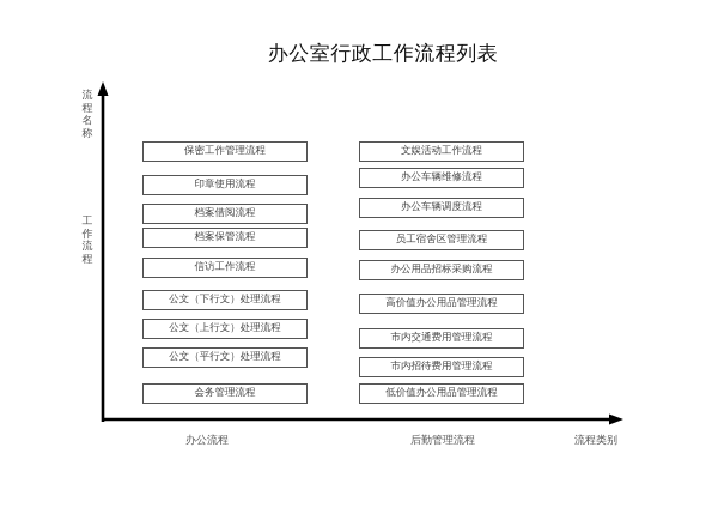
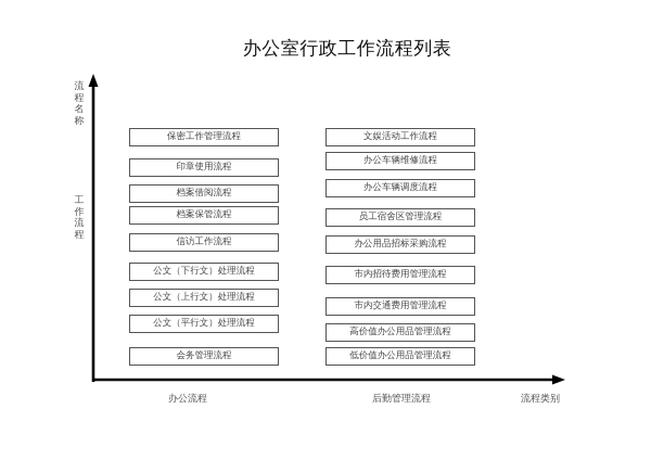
  办公室行政工作流程列表
  流程名称
  工作流程
  办公流程
  后勤管理流程
  流程类别
  保密工作管理流程
  印章使用流程
  档案借阅流程
  档案保管流程
  信访工作流程
  公文（下行文）处理流程
  公文（上行文）处理流程
  公文（平行文）处理流程
  会务管理流程
  文娱活动工作流程
  办公车辆维修流程
  办公车辆调度流程
  员工宿舍区管理流程
  办公用品招标采购流程
- 高价值办公用品管理流程
+ 市内招待费用管理流程
  市内交通费用管理流程
- 市内招待费用管理流程
+ 高价值办公用品管理流程
  低价值办公用品管理流程
